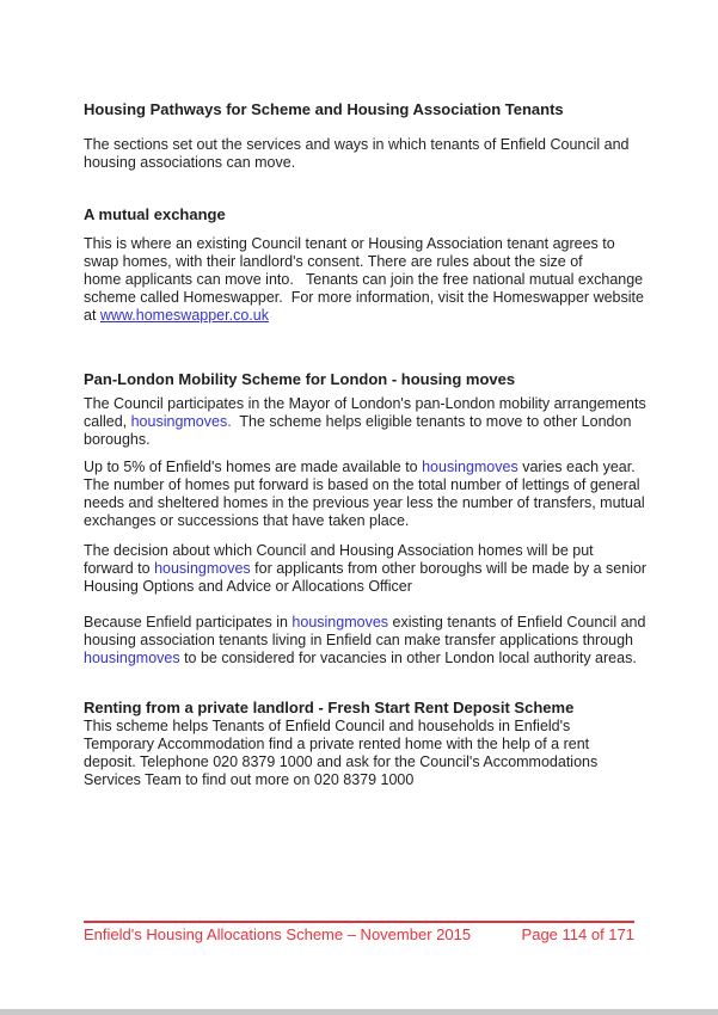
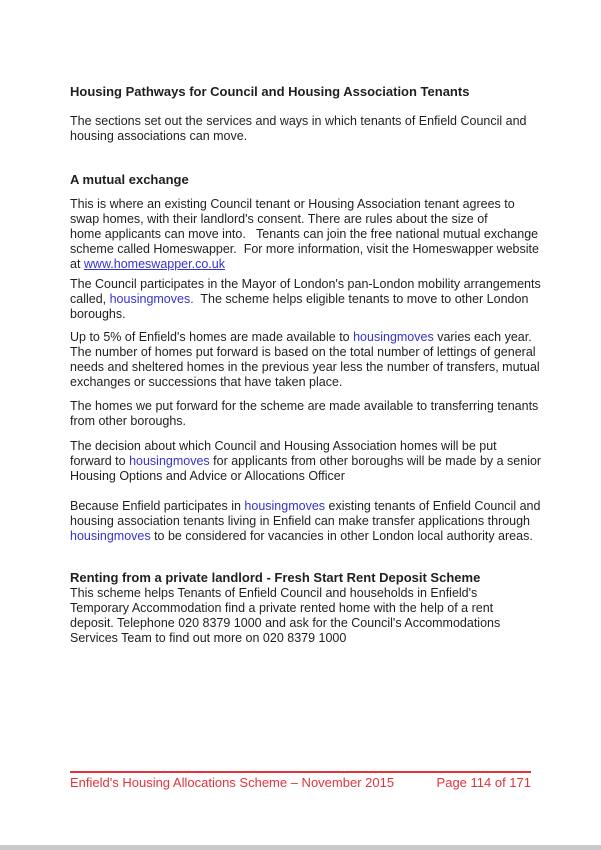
- Housing Pathways for Scheme and Housing Association Tenants
+ Housing Pathways for Council and Housing Association Tenants
  The sections set out the services and ways in which tenants of Enfield Council and
  housing associations can move.
  A mutual exchange
  This is where an existing Council tenant or Housing Association tenant agrees to
  swap homes, with their landlord's consent. There are rules about the size of
  home applicants can move into. Tenants can join the free national mutual exchange
  scheme called Homeswapper. For more information, visit the Homeswapper website
  at www.homeswapper.co.uk
- Pan-London Mobility Scheme for London - housing moves
  The Council participates in the Mayor of London's pan-London mobility arrangements
  called, housingmoves. The scheme helps eligible tenants to move to other London
  boroughs.
  Up to 5% of Enfield's homes are made available to housingmoves varies each year.
  The number of homes put forward is based on the total number of lettings of general
  needs and sheltered homes in the previous year less the number of transfers, mutual
  exchanges or successions that have taken place.
+ The homes we put forward for the scheme are made available to transferring tenants
+ from other boroughs.
  The decision about which Council and Housing Association homes will be put
  forward to housingmoves for applicants from other boroughs will be made by a senior
  Housing Options and Advice or Allocations Officer
  Because Enfield participates in housingmoves existing tenants of Enfield Council and
  housing association tenants living in Enfield can make transfer applications through
  housingmoves to be considered for vacancies in other London local authority areas.
  Renting from a private landlord - Fresh Start Rent Deposit Scheme
  This scheme helps Tenants of Enfield Council and households in Enfield's
  Temporary Accommodation find a private rented home with the help of a rent
  deposit. Telephone 020 8379 1000 and ask for the Council's Accommodations
  Services Team to find out more on 020 8379 1000
  Enfield's Housing Allocations Scheme – November 2015
  Page 114 of 171
